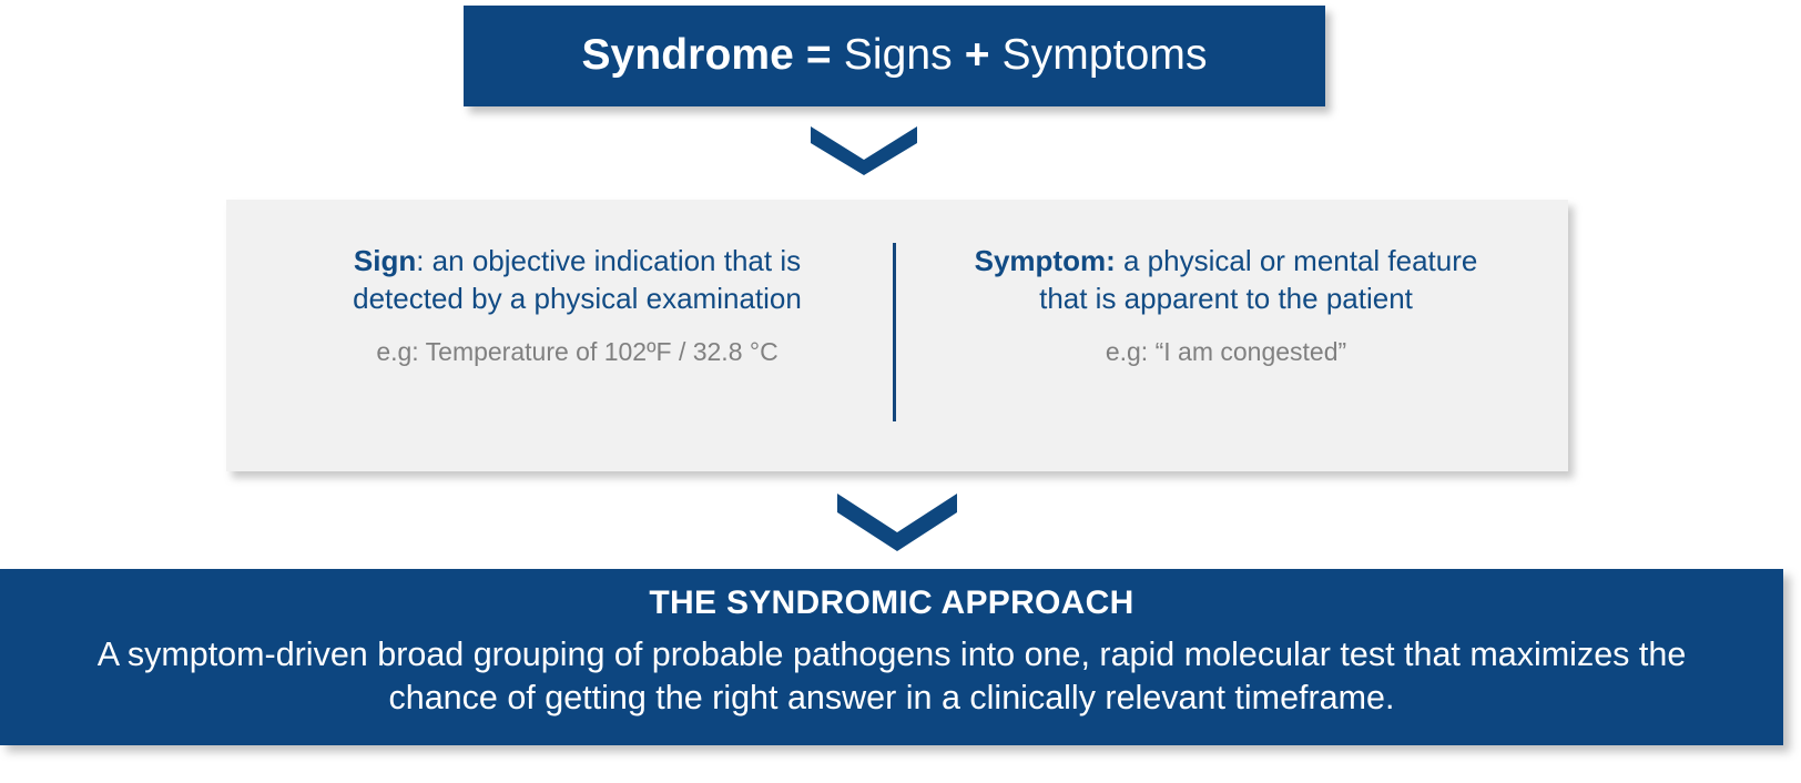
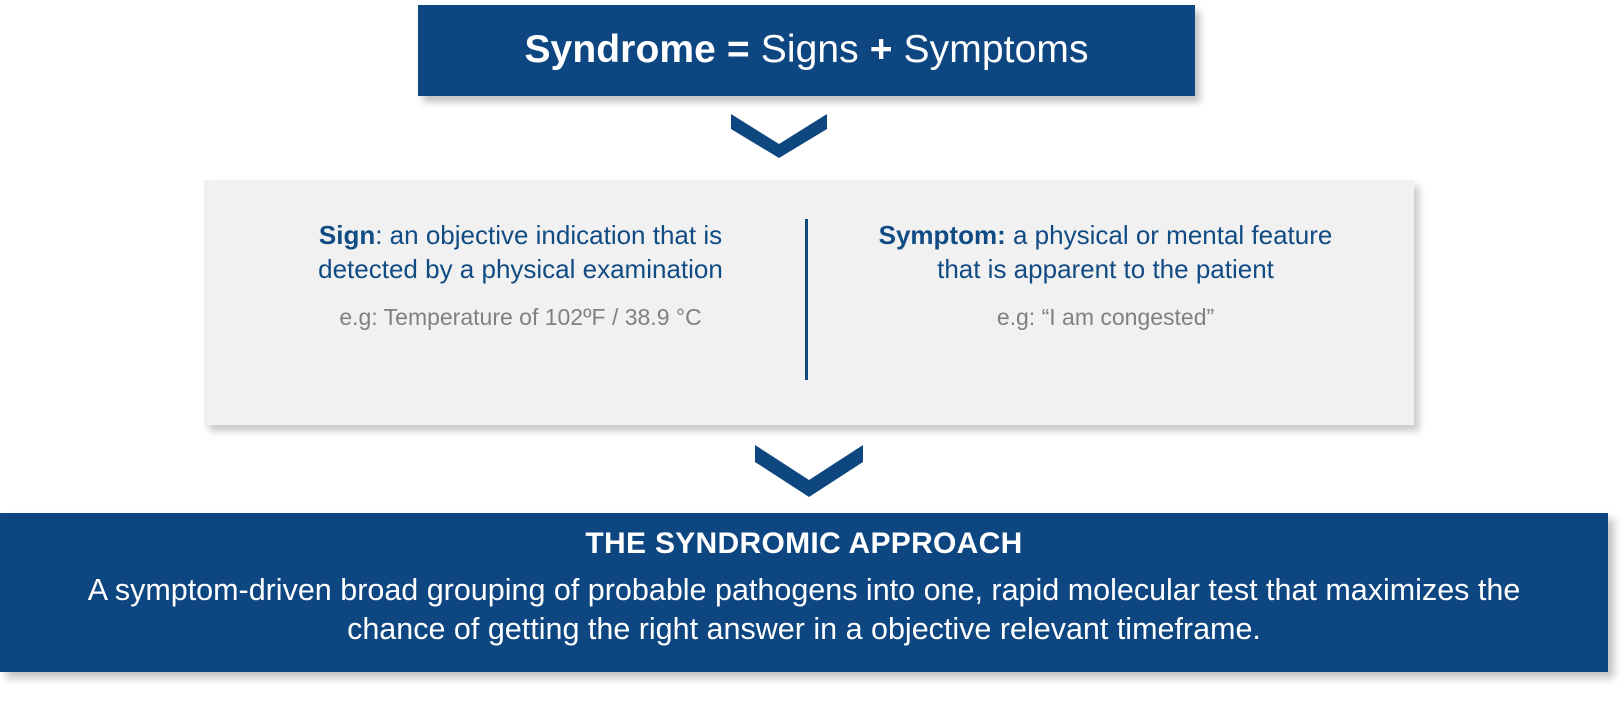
  Syndrome = Signs + Symptoms
  Sign: an objective indication that is detected by a physical examination
- e.g: Temperature of 102ºF / 32.8 °C
+ e.g: Temperature of 102ºF / 38.9 °C
  Symptom: a physical or mental feature that is apparent to the patient
  e.g: “I am congested”
  THE SYNDROMIC APPROACH
- A symptom-driven broad grouping of probable pathogens into one, rapid molecular test that maximizes the chance of getting the right answer in a clinically relevant timeframe.
+ A symptom-driven broad grouping of probable pathogens into one, rapid molecular test that maximizes the chance of getting the right answer in a objective relevant timeframe.
